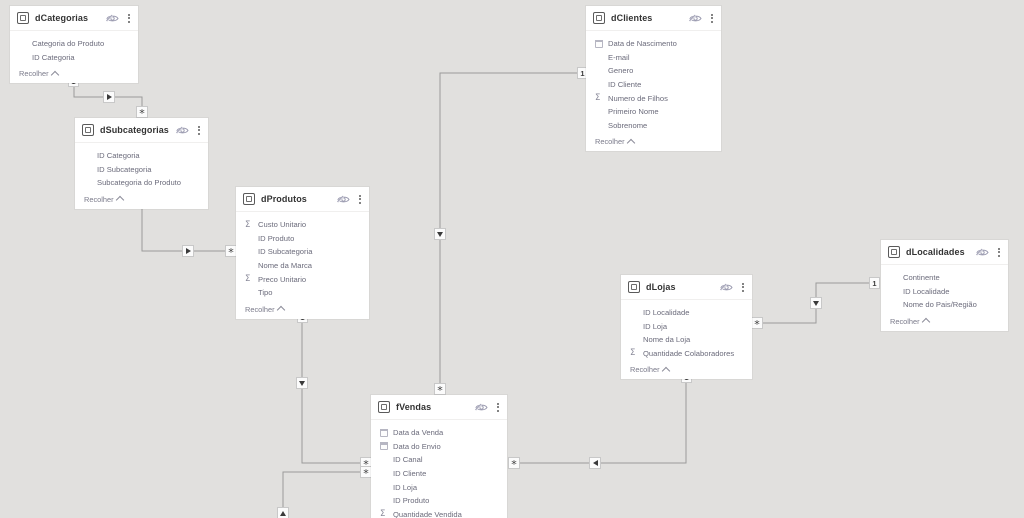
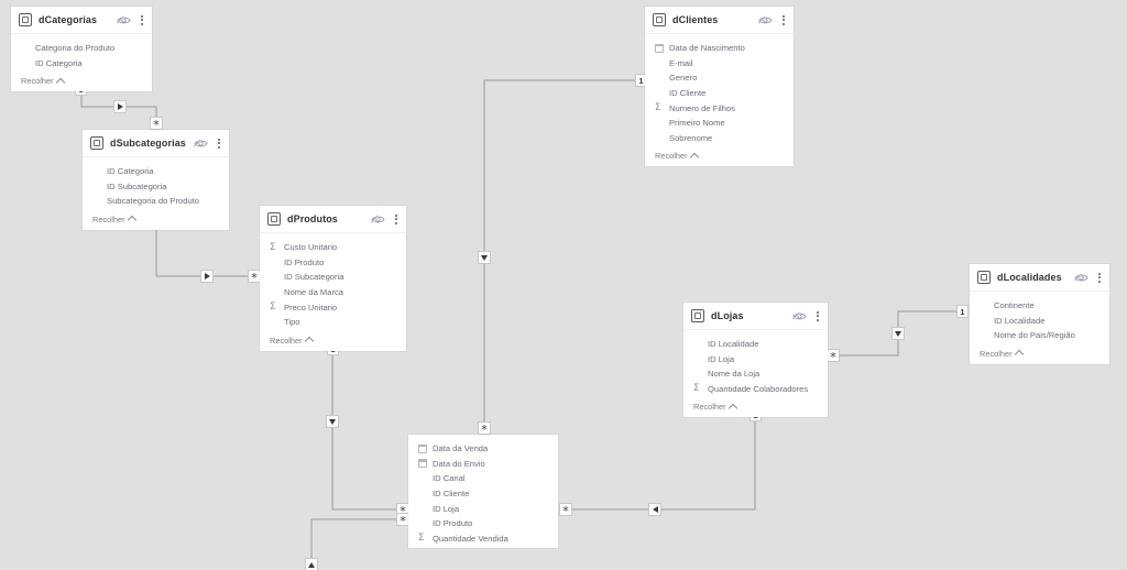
  *
  *
  *
  1
  *
  *
  1
  *
  *
  dCategorias
  Categoria do Produto
  ID Categoria
  Recolher
  dSubcategorias
  ID Categoria
  ID Subcategoria
  Subcategoria do Produto
  Recolher
  dProdutos
  Σ
  Custo Unitario
  ID Produto
  ID Subcategoria
  Nome da Marca
  Σ
  Preco Unitario
  Tipo
  Recolher
  dClientes
  Data de Nascimento
  E-mail
  Genero
  ID Cliente
  Σ
  Numero de Filhos
  Primeiro Nome
  Sobrenome
  Recolher
  dLojas
  ID Localidade
  ID Loja
  Nome da Loja
  Σ
  Quantidade Colaboradores
  Recolher
  dLocalidades
  Continente
  ID Localidade
  Nome do Pais/Região
  Recolher
- fVendas
  Data da Venda
  Data do Envio
  ID Canal
  ID Cliente
  ID Loja
  ID Produto
  Σ
  Quantidade Vendida
